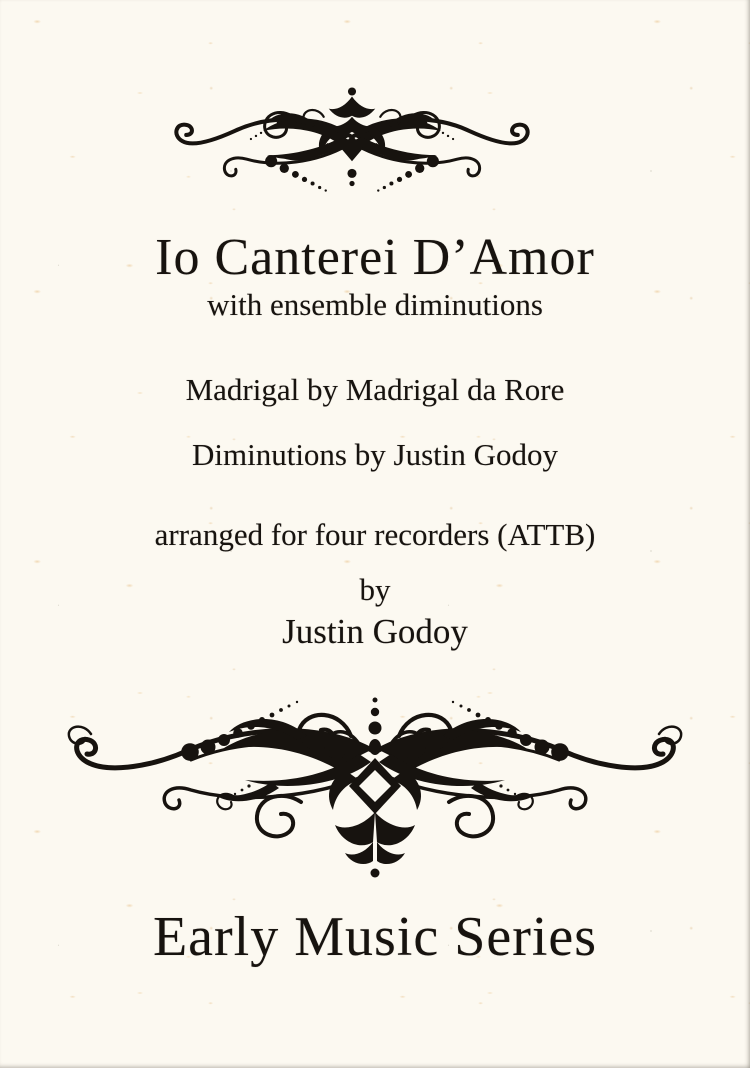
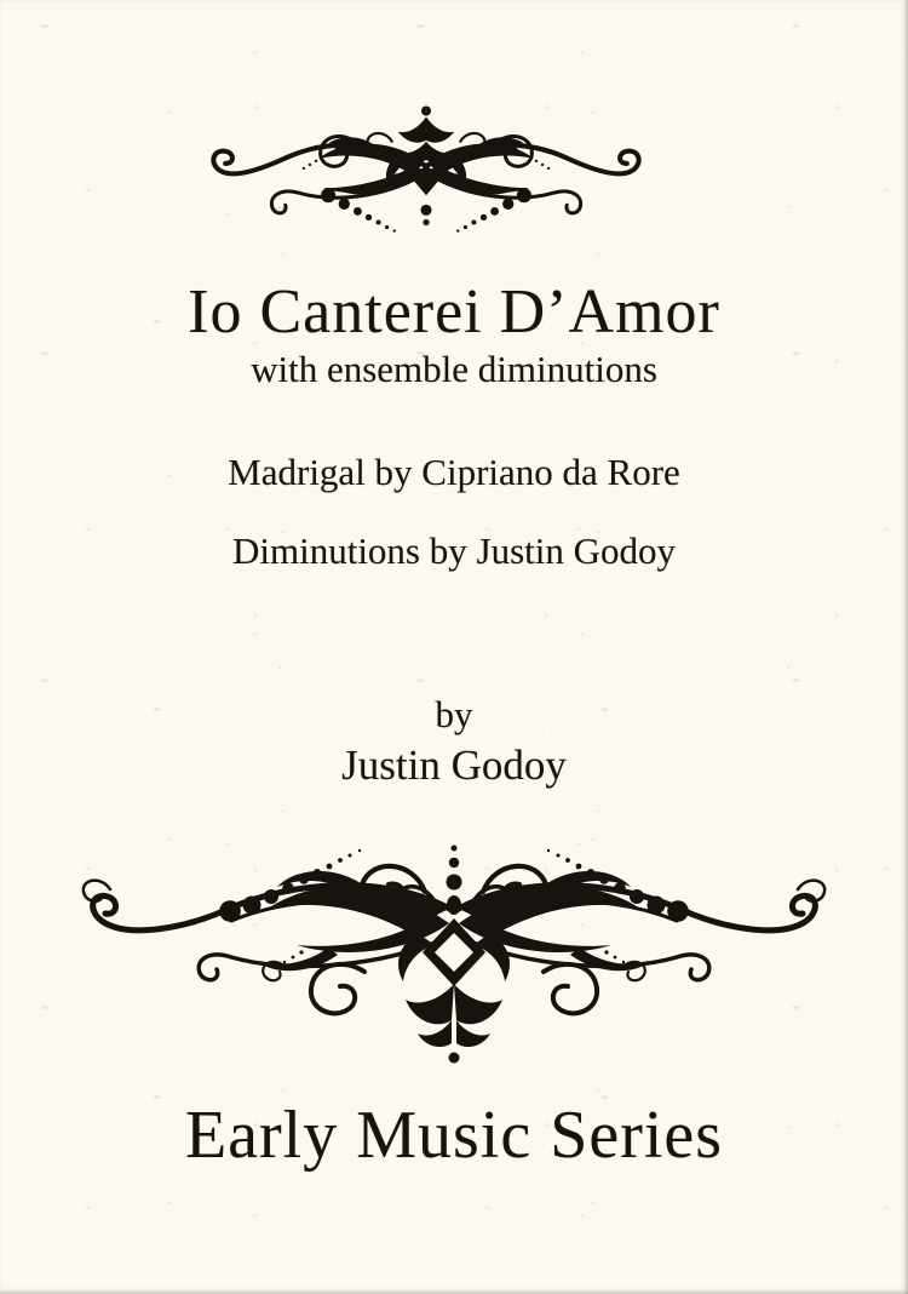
  Io Canterei D’Amor
  with ensemble diminutions
- Madrigal by Madrigal da Rore
+ Madrigal by Cipriano da Rore
  Diminutions by Justin Godoy
- arranged for four recorders (ATTB)
  by
  Justin Godoy
  Early Music Series
